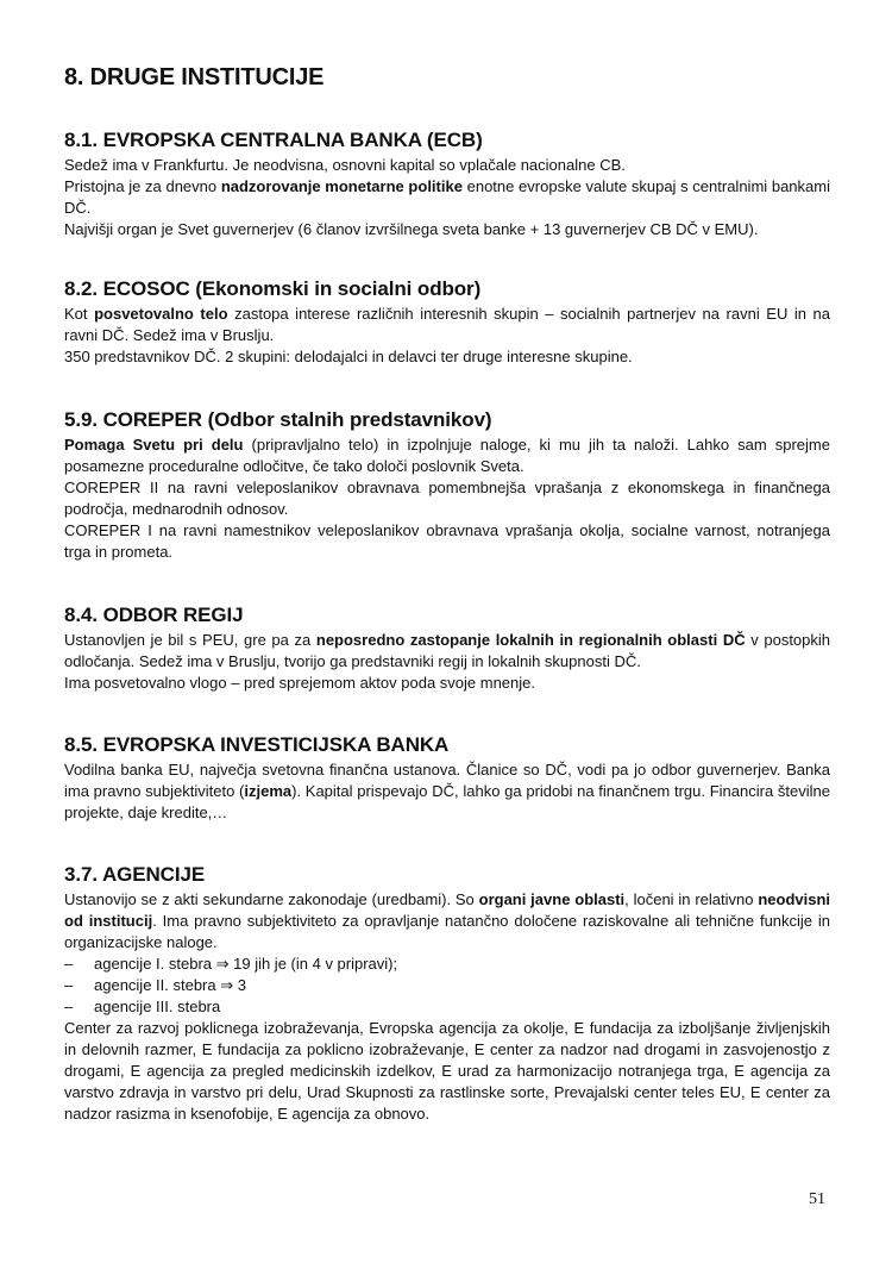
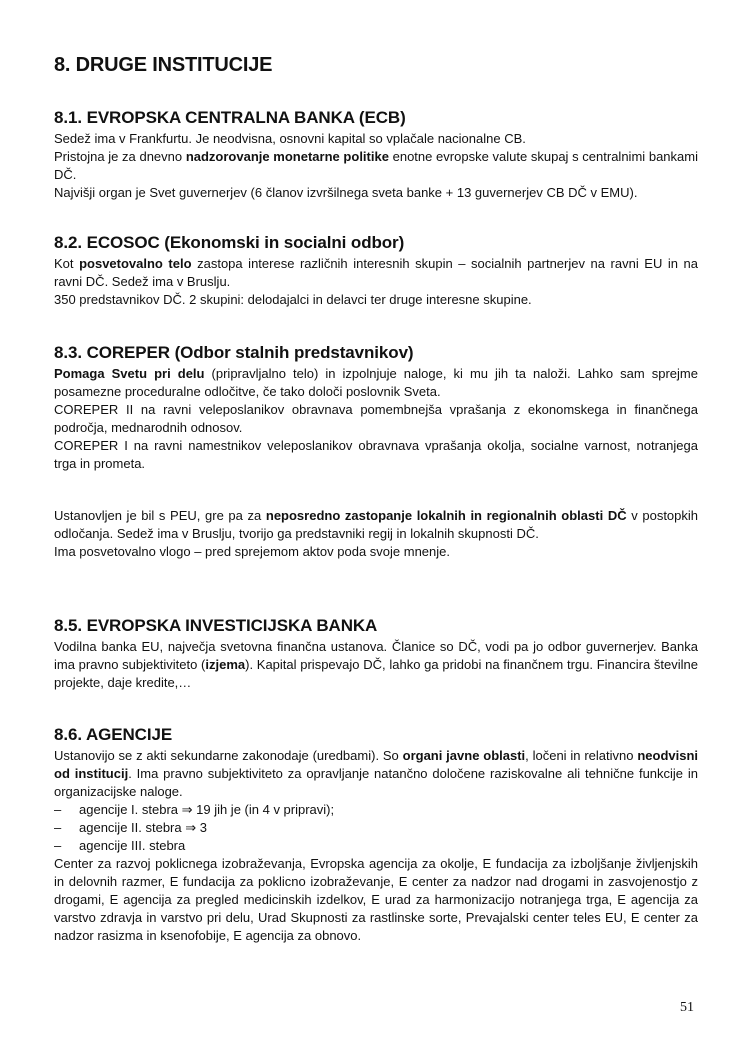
  8. DRUGE INSTITUCIJE
  8.1. EVROPSKA CENTRALNA BANKA (ECB)
  Sedež ima v Frankfurtu. Je neodvisna, osnovni kapital so vplačale nacionalne CB.
  Pristojna je za dnevno nadzorovanje monetarne politike enotne evropske valute skupaj s centralnimi bankami DČ.
  Najvišji organ je Svet guvernerjev (6 članov izvršilnega sveta banke + 13 guvernerjev CB DČ v EMU).
  8.2. ECOSOC (Ekonomski in socialni odbor)
  Kot posvetovalno telo zastopa interese različnih interesnih skupin – socialnih partnerjev na ravni EU in na ravni DČ. Sedež ima v Bruslju.
  350 predstavnikov DČ. 2 skupini: delodajalci in delavci ter druge interesne skupine.
- 5.9. COREPER (Odbor stalnih predstavnikov)
+ 8.3. COREPER (Odbor stalnih predstavnikov)
  Pomaga Svetu pri delu (pripravljalno telo) in izpolnjuje naloge, ki mu jih ta naloži. Lahko sam sprejme posamezne proceduralne odločitve, če tako določi poslovnik Sveta.
  COREPER II na ravni veleposlanikov obravnava pomembnejša vprašanja z ekonomskega in finančnega področja, mednarodnih odnosov.
  COREPER I na ravni namestnikov veleposlanikov obravnava vprašanja okolja, socialne varnost, notranjega trga in prometa.
- 8.4. ODBOR REGIJ
  Ustanovljen je bil s PEU, gre pa za neposredno zastopanje lokalnih in regionalnih oblasti DČ v postopkih odločanja. Sedež ima v Bruslju, tvorijo ga predstavniki regij in lokalnih skupnosti DČ.
  Ima posvetovalno vlogo – pred sprejemom aktov poda svoje mnenje.
  8.5. EVROPSKA INVESTICIJSKA BANKA
  Vodilna banka EU, največja svetovna finančna ustanova. Članice so DČ, vodi pa jo odbor guvernerjev. Banka ima pravno subjektiviteto (izjema). Kapital prispevajo DČ, lahko ga pridobi na finančnem trgu. Financira številne projekte, daje kredite,…
- 3.7. AGENCIJE
+ 8.6. AGENCIJE
  Ustanovijo se z akti sekundarne zakonodaje (uredbami). So organi javne oblasti, ločeni in relativno neodvisni od institucij. Ima pravno subjektiviteto za opravljanje natančno določene raziskovalne ali tehnične funkcije in organizacijske naloge.
  –
  agencije I. stebra ⇒ 19 jih je (in 4 v pripravi);
  –
  agencije II. stebra ⇒ 3
  –
  agencije III. stebra
  Center za razvoj poklicnega izobraževanja, Evropska agencija za okolje, E fundacija za izboljšanje življenjskih in delovnih razmer, E fundacija za poklicno izobraževanje, E center za nadzor nad drogami in zasvojenostjo z drogami, E agencija za pregled medicinskih izdelkov, E urad za harmonizacijo notranjega trga, E agencija za varstvo zdravja in varstvo pri delu, Urad Skupnosti za rastlinske sorte, Prevajalski center teles EU, E center za nadzor rasizma in ksenofobije, E agencija za obnovo.
  51
